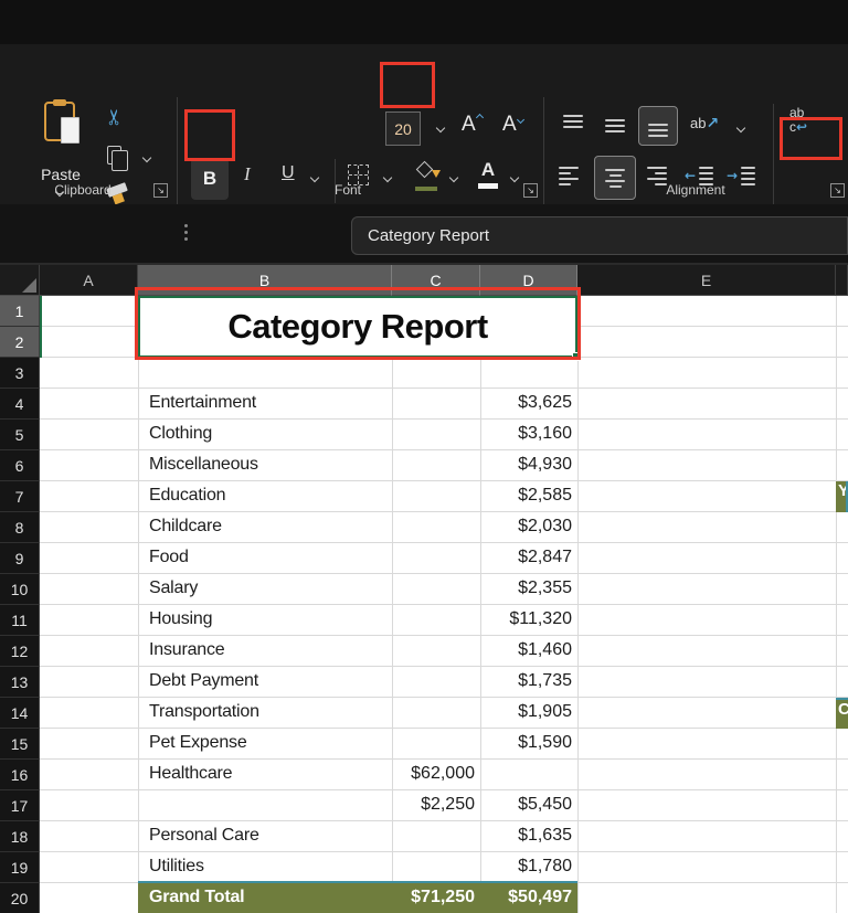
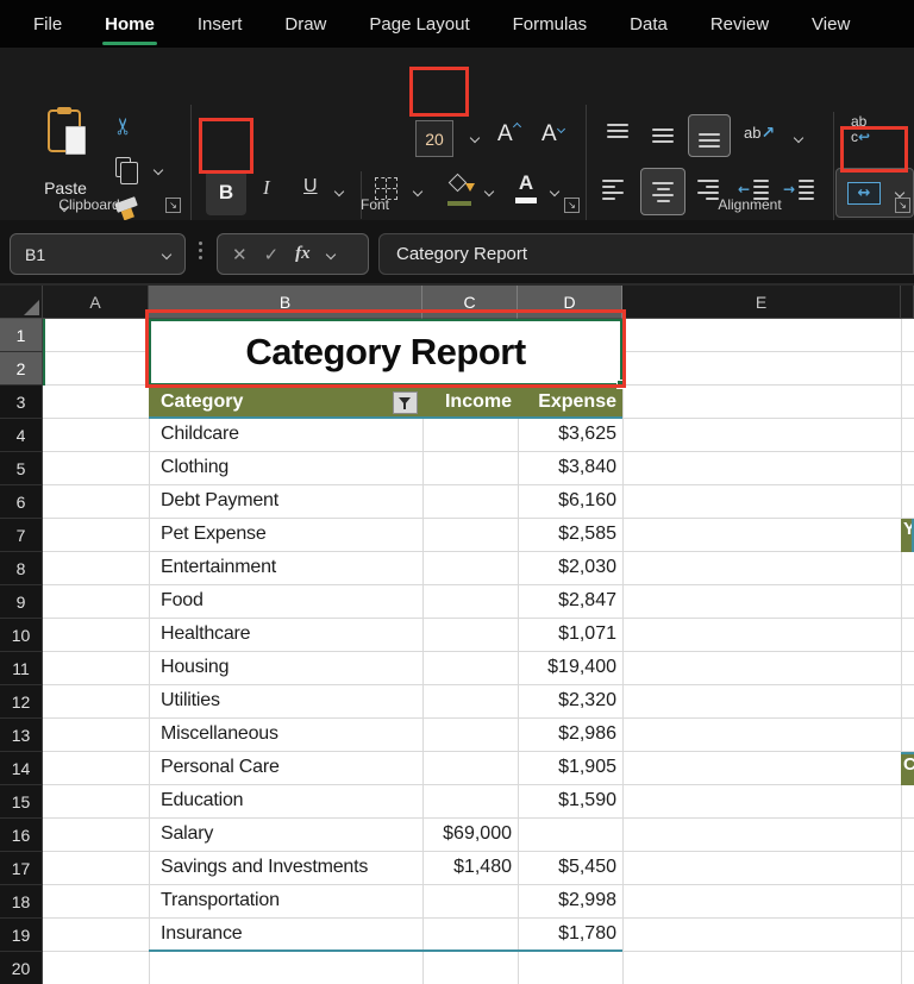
+ File
+ Home
+ Insert
+ Draw
+ Page Layout
+ Formulas
+ Data
+ Review
+ View
  Paste
  Clipboard
  ↘
  20
  A
  A
  B
  I
  U
  A
  Font
  ↘
  ab↗
  ab
  c↩
  ←
  →
+ ↔
  Alignment
  ↘
+ B1
+ ✕
+ ✓
+ fx
  Category Report
  A
  B
  C
  D
  E
  1
  2
  3
  4
  5
  6
  7
  8
  9
  10
  11
  12
  13
  14
  15
  16
  17
  18
  19
  20
  Category Report
+ Category
+ Income
+ Expense
- Entertainment
+ Childcare
  $3,625
  Clothing
- $3,160
+ $3,840
- Miscellaneous
+ Debt Payment
- $4,930
+ $6,160
- Education
+ Pet Expense
  $2,585
- Childcare
+ Entertainment
  $2,030
  Food
  $2,847
- Salary
+ Healthcare
- $2,355
+ $1,071
  Housing
- $11,320
+ $19,400
- Insurance
+ Utilities
- $1,460
+ $2,320
- Debt Payment
+ Miscellaneous
- $1,735
+ $2,986
- Transportation
+ Personal Care
  $1,905
- Pet Expense
+ Education
  $1,590
- Healthcare
+ Salary
- $62,000
+ $69,000
+ Savings and Investments
- $2,250
+ $1,480
  $5,450
- Personal Care
+ Transportation
- $1,635
+ $2,998
- Utilities
+ Insurance
  $1,780
- Grand Total
- $71,250
- $50,497
  Y
  C
